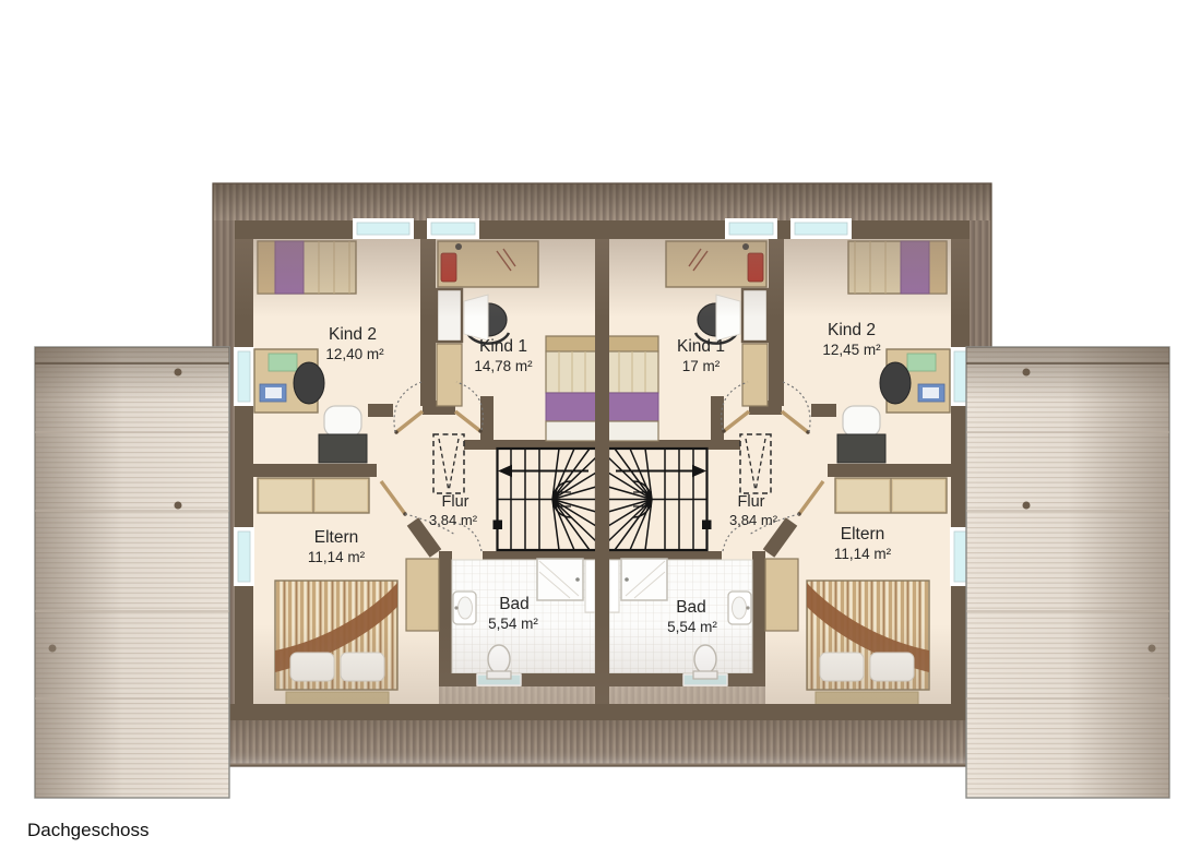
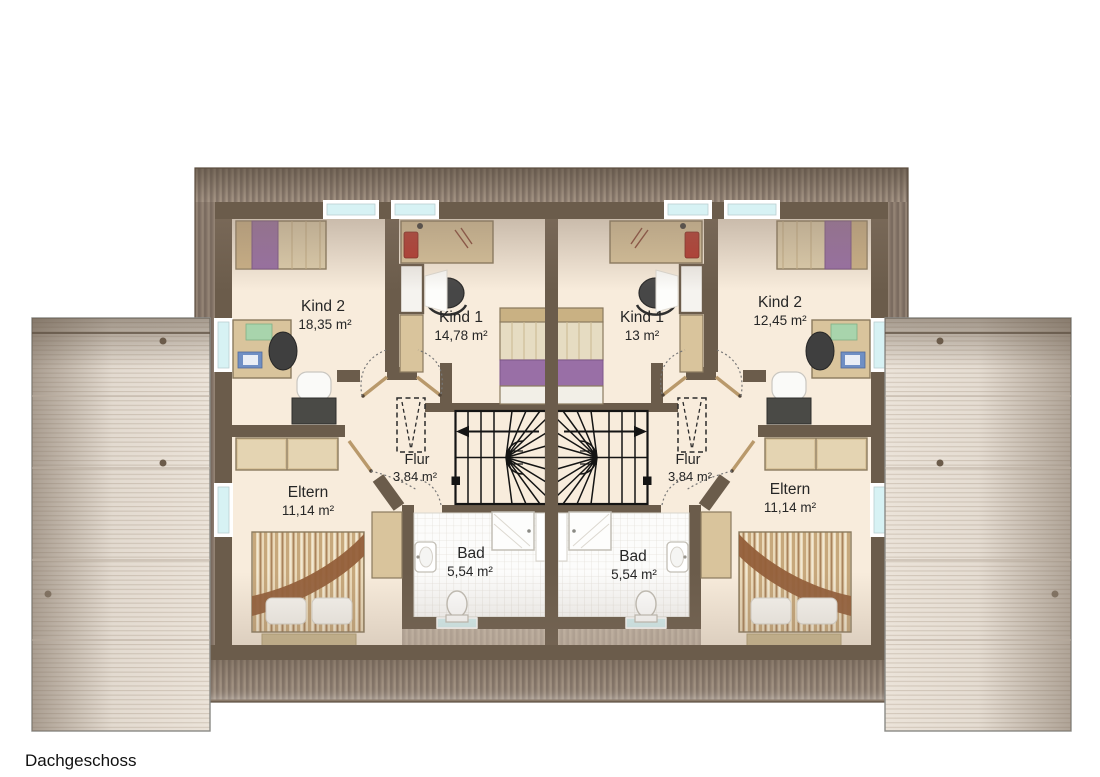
  Kind 2
- 12,40 m²
+ 18,35 m²
  Kind 1
  14,78 m²
  Kind 1
- 17 m²
+ 13 m²
  Kind 2
  12,45 m²
  Eltern
  11,14 m²
  Eltern
  11,14 m²
  Flur
  3,84 m²
  Flur
  3,84 m²
  Bad
  5,54 m²
  Bad
  5,54 m²
  Dachgeschoss
